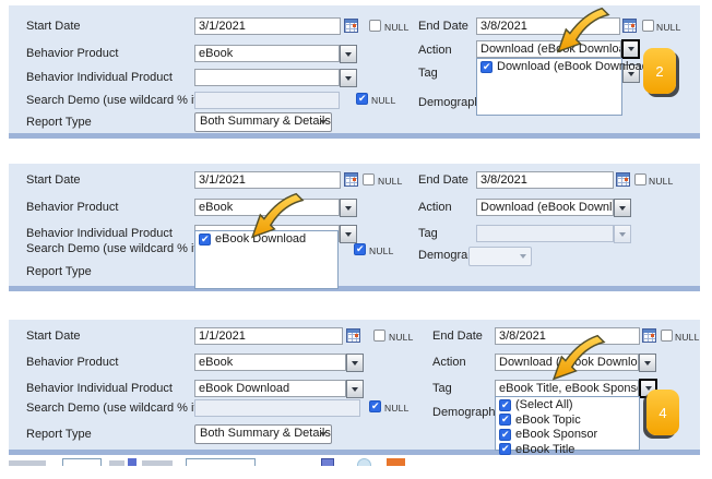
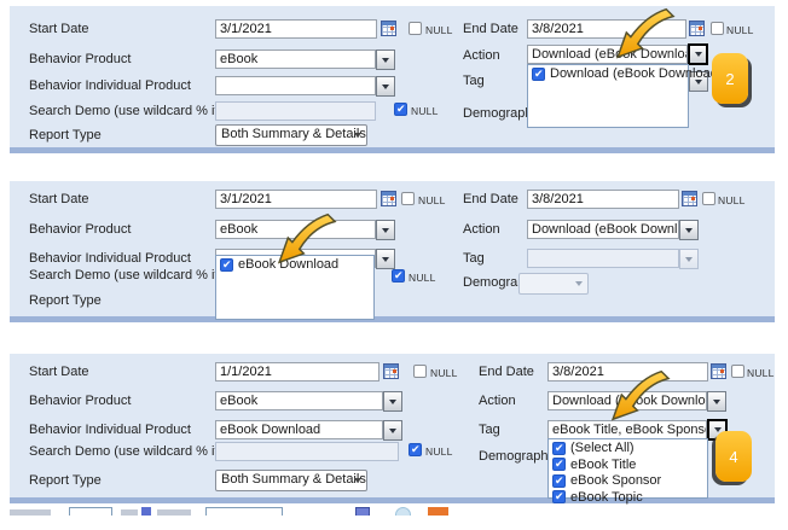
  Start Date
  3/1/2021
  NULL
  Behavior Product
  eBook
  Behavior Individual Product
  Search Demo (use wildcard % i
  NULL
  Report Type
  Both Summary & Details
  End Date
  3/8/2021
  NULL
  Action
  Download (eBk Downlo
  Tag
  Demograp
  Download (eBook Downloa
  Start Date
  3/1/2021
  NULL
  Behavior Product
  eBook
  Behavior Individual Product
  Search Demo (use wildcard % i
  NULL
  Report Type
  End Date
  3/8/2021
  NULL
  Action
  Download (eBook Downl
  Tag
  eBook Download
  Start Date
  1/1/2021
  NULL
  Behavior Product
  eBook
  Behavior Individual Product
  eBook Download
  Search Demo (use wildcard % i
  NULL
  Report Type
  Both Summary & Details
  End Date
  3/8/2021
  NULL
  Action
  Download (ook Downlo
  Tag
  eBook Title, eBook Spons
  Demograph
  (Select All)
- eBook Topic
+ eBook Title
  eBook Sponsor
- eBook Title
+ eBook Topic
  2
  4
